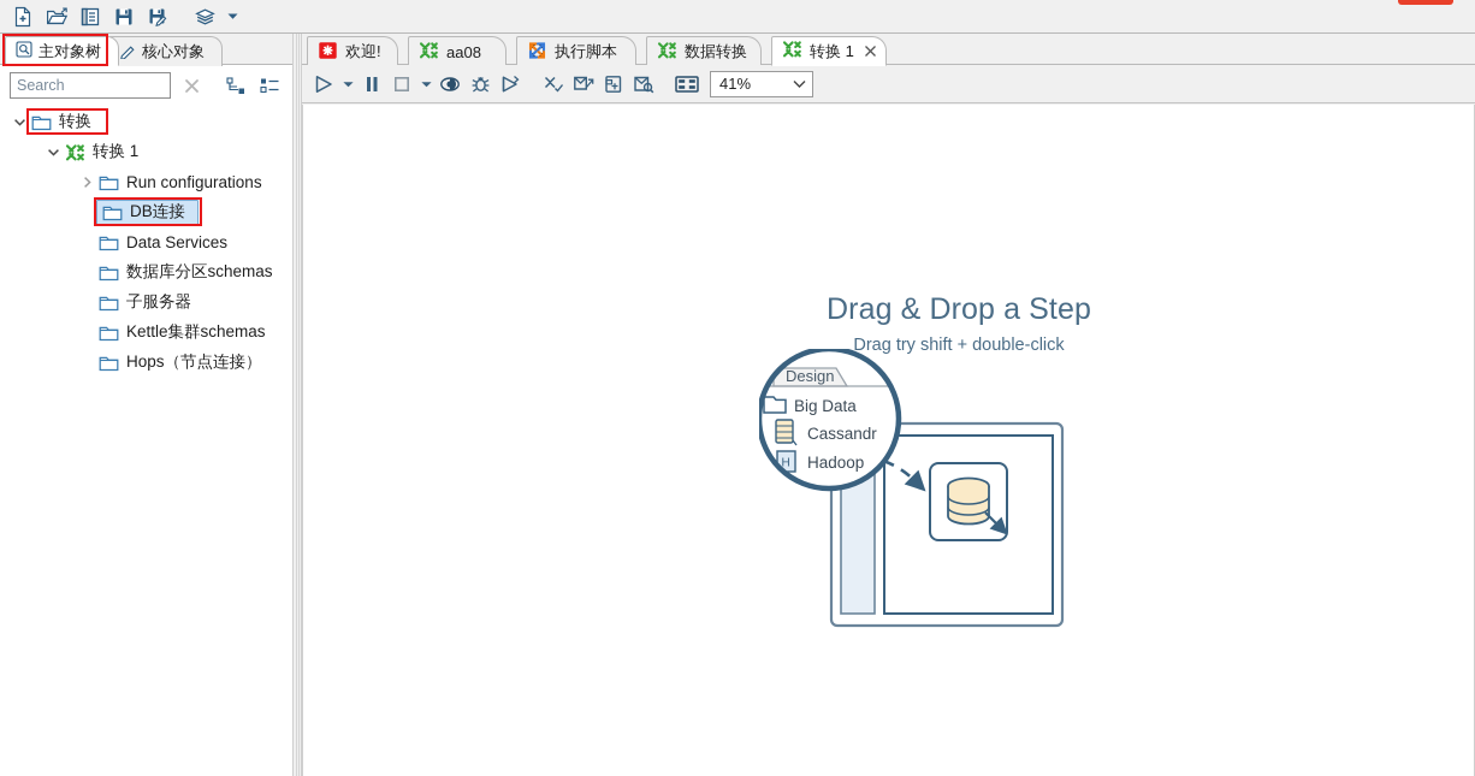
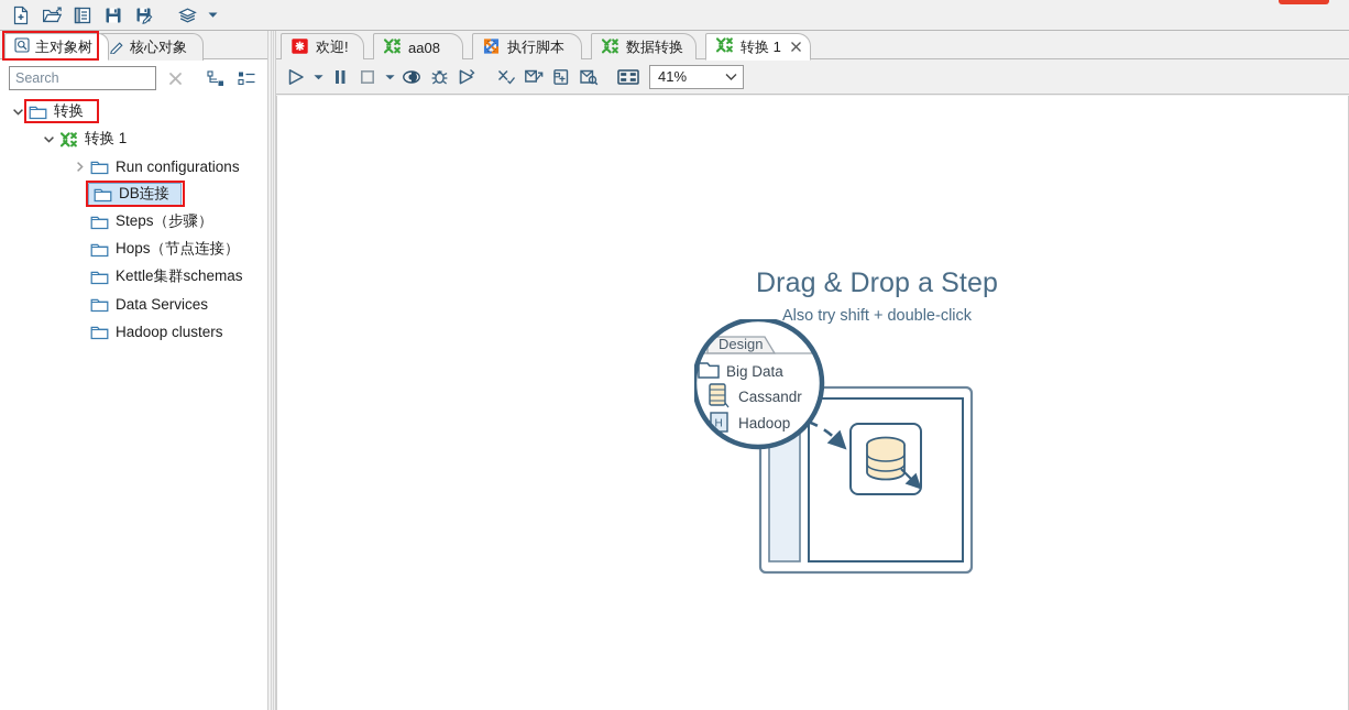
  主对象树
  核心对象
  Search
  转换
  转换 1
  Run configurations
  DB连接
+ Steps（步骤）
- Data Services
+ Hops（节点连接）
- 数据库分区schemas
- 子服务器
  Kettle集群schemas
- Hops（节点连接）
+ Data Services
+ Hadoop clusters
  欢迎!
  aa08
  执行脚本
  数据转换
  转换 1
  41%
  Design
  Big Data
  Cassandr
  H
  Hadoop
  Drag & Drop a Step
- Drag try shift + double-click
+ Also try shift + double-click
